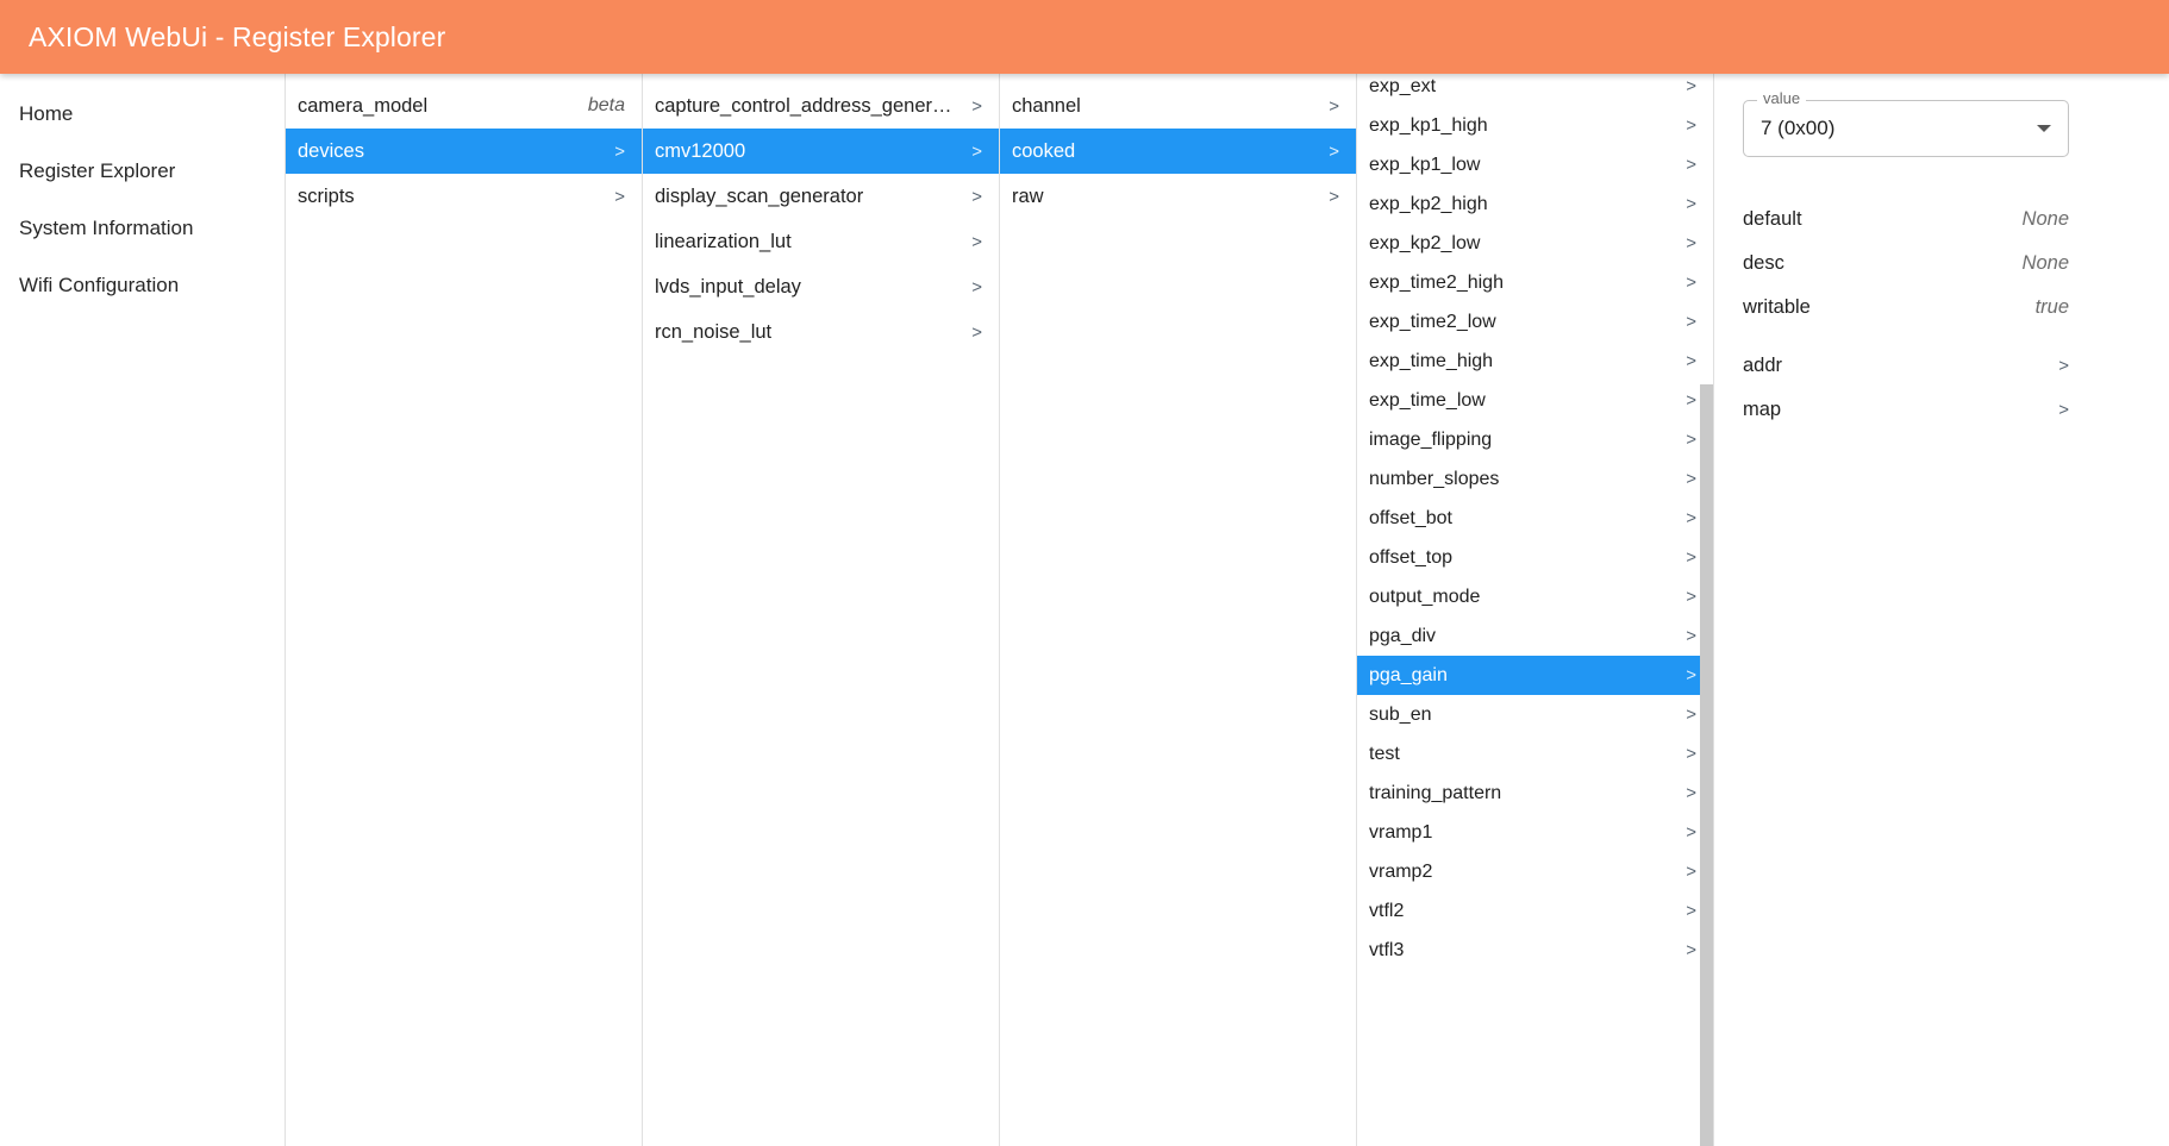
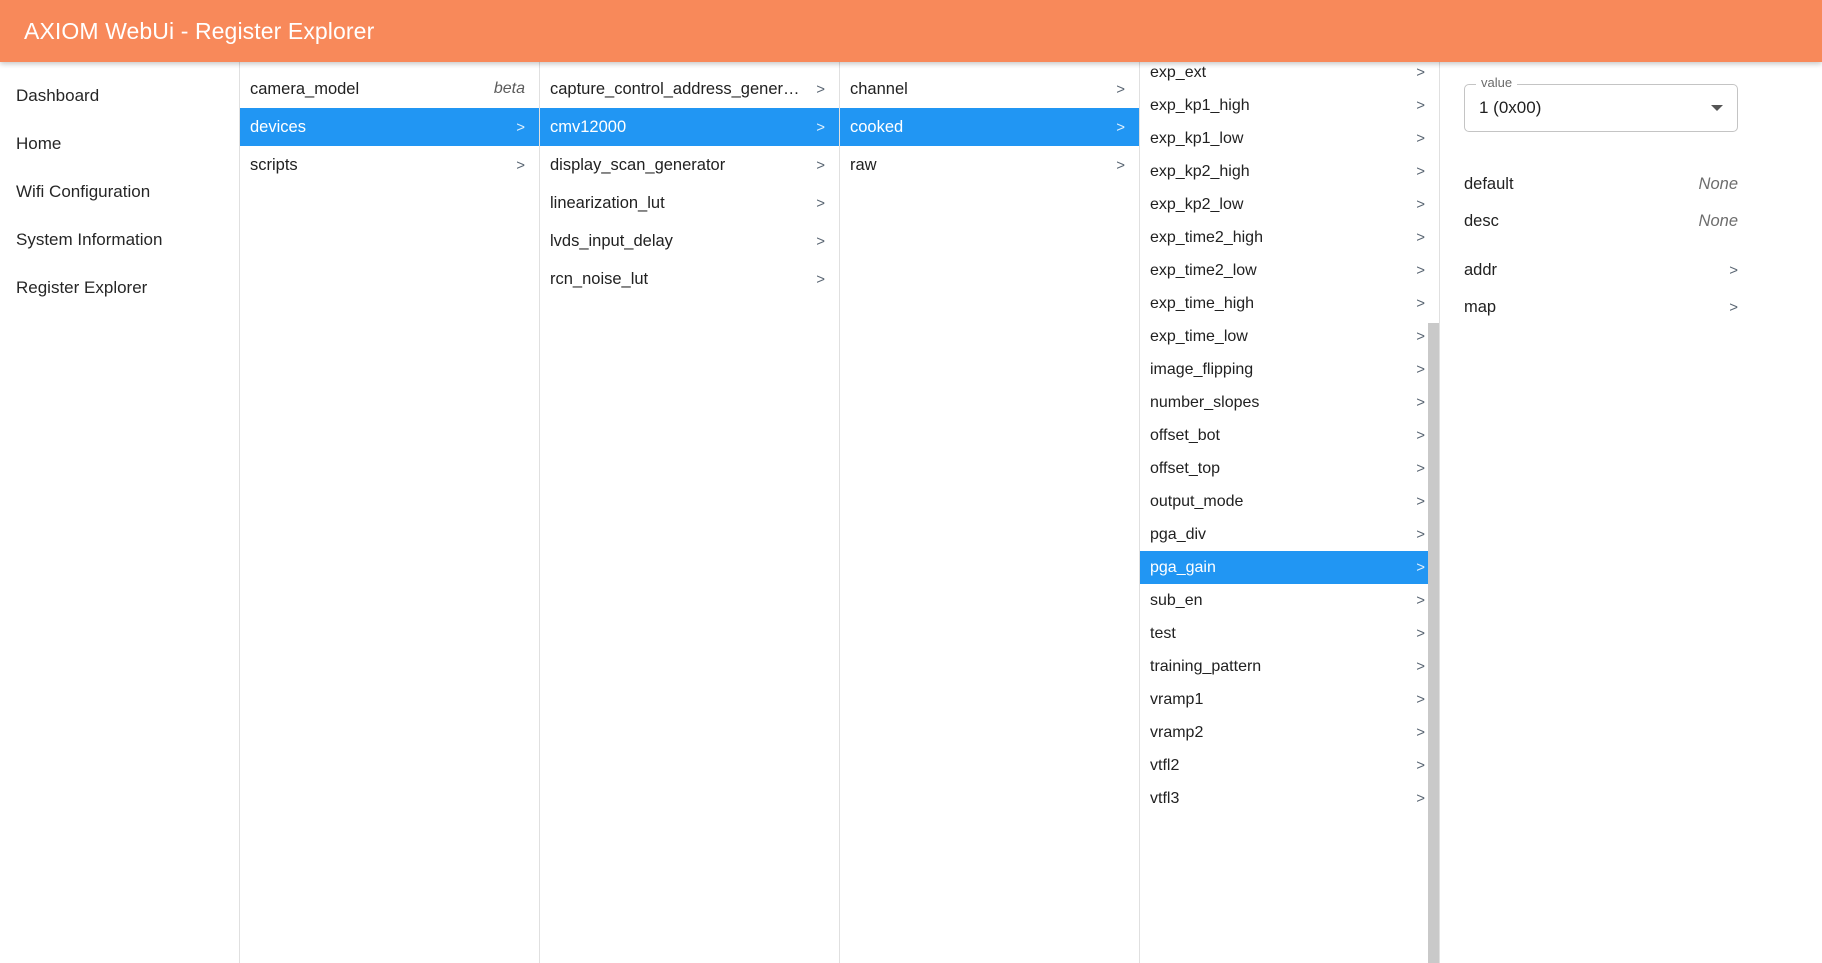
  AXIOM WebUi - Register Explorer
+ Dashboard
  Home
- Register Explorer
+ Wifi Configuration
  System Information
- Wifi Configuration
+ Register Explorer
  camera_model
  beta
  devices
  >
  scripts
  >
  capture_control_address_generato
  >
  cmv12000
  >
  display_scan_generator
  >
  linearization_lut
  >
  lvds_input_delay
  >
  rcn_noise_lut
  >
  channel
  >
  cooked
  >
  raw
  >
  exp_ext
  >
  exp_kp1_high
  >
  exp_kp1_low
  >
  exp_kp2_high
  >
  exp_kp2_low
  >
  exp_time2_high
  >
  exp_time2_low
  >
  exp_time_high
  >
  exp_time_low
  >
  image_flipping
  >
  number_slopes
  >
  offset_bot
  >
  offset_top
  >
  output_mode
  >
  pga_div
  >
  pga_gain
  >
  sub_en
  >
  test
  >
  training_pattern
  >
  vramp1
  >
  vramp2
  >
  vtfl2
  >
  vtfl3
  >
  value
- 7 (0x00)
+ 1 (0x00)
  default
  None
  desc
  None
- writable
- true
  addr
  >
  map
  >
